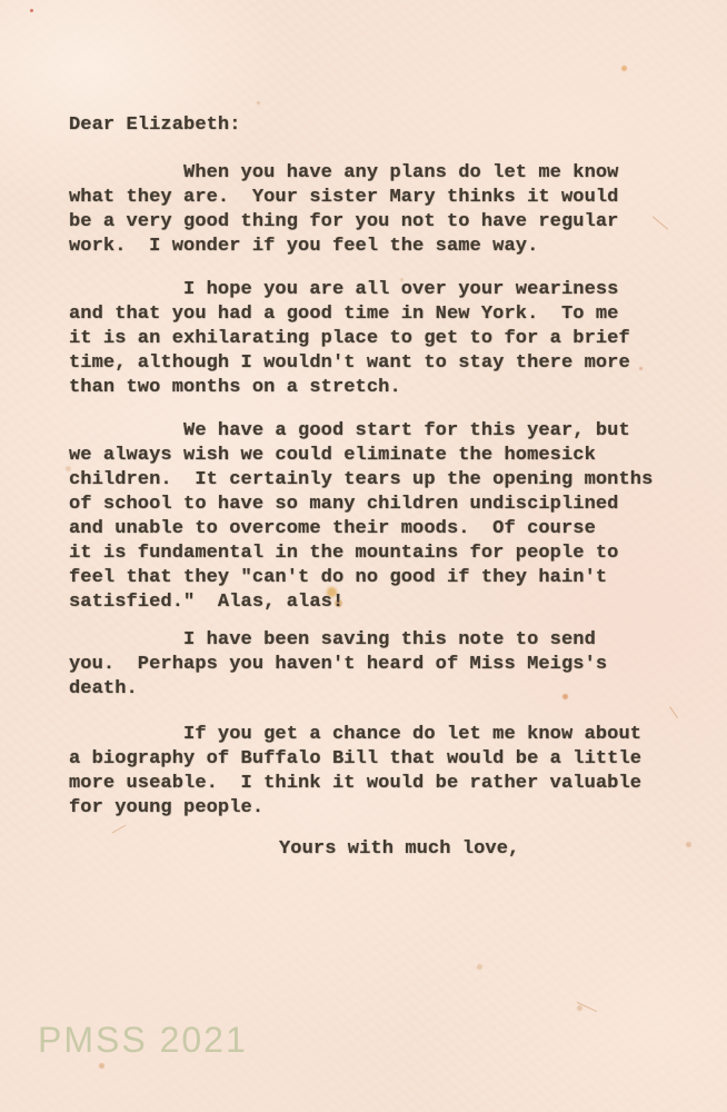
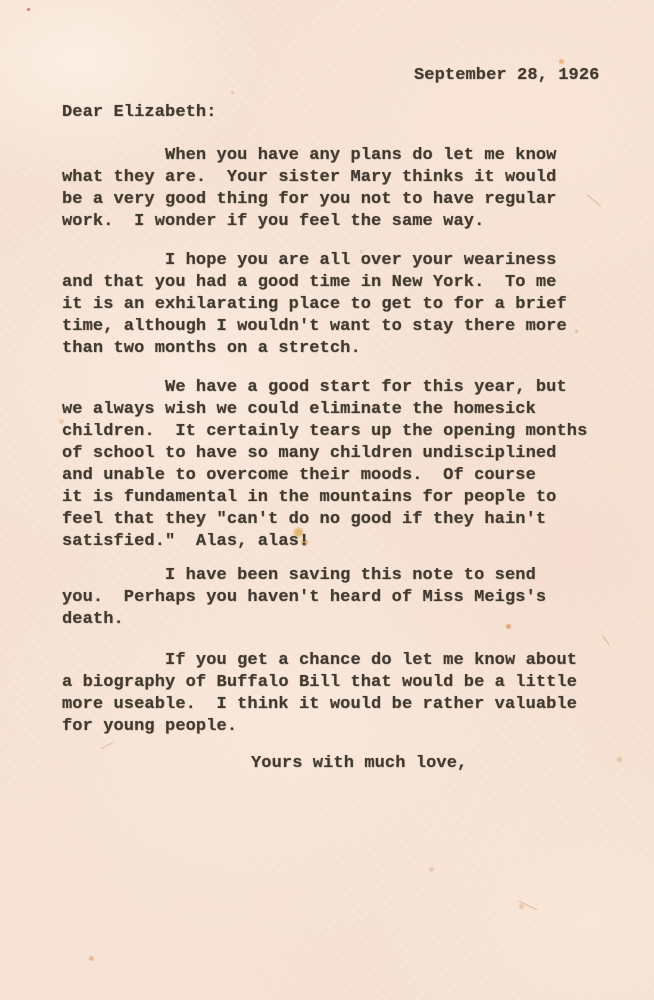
+ September 28, 1926
  Dear Elizabeth:
  When you have any plans do let me know
  what they are. Your sister Mary thinks it would
  be a very good thing for you not to have regular
  work. I wonder if you feel the same way.
  I hope you are all over your weariness
  and that you had a good time in New York. To me
  it is an exhilarating place to get to for a brief
  time, although I wouldn't want to stay there more
  than two months on a stretch.
  We have a good start for this year, but
  we always wish we could eliminate the homesick
  children. It certainly tears up the opening months
  of school to have so many children undisciplined
  and unable to overcome their moods. Of course
  it is fundamental in the mountains for people to
  feel that they "can't do no good if they hain't
  satisfied." Alas, alas!
  I have been saving this note to send
  you. Perhaps you haven't heard of Miss Meigs's
  death.
  If you get a chance do let me know about
  a biography of Buffalo Bill that would be a little
  more useable. I think it would be rather valuable
  for young people.
  Yours with much love,
- PMSS 2021
